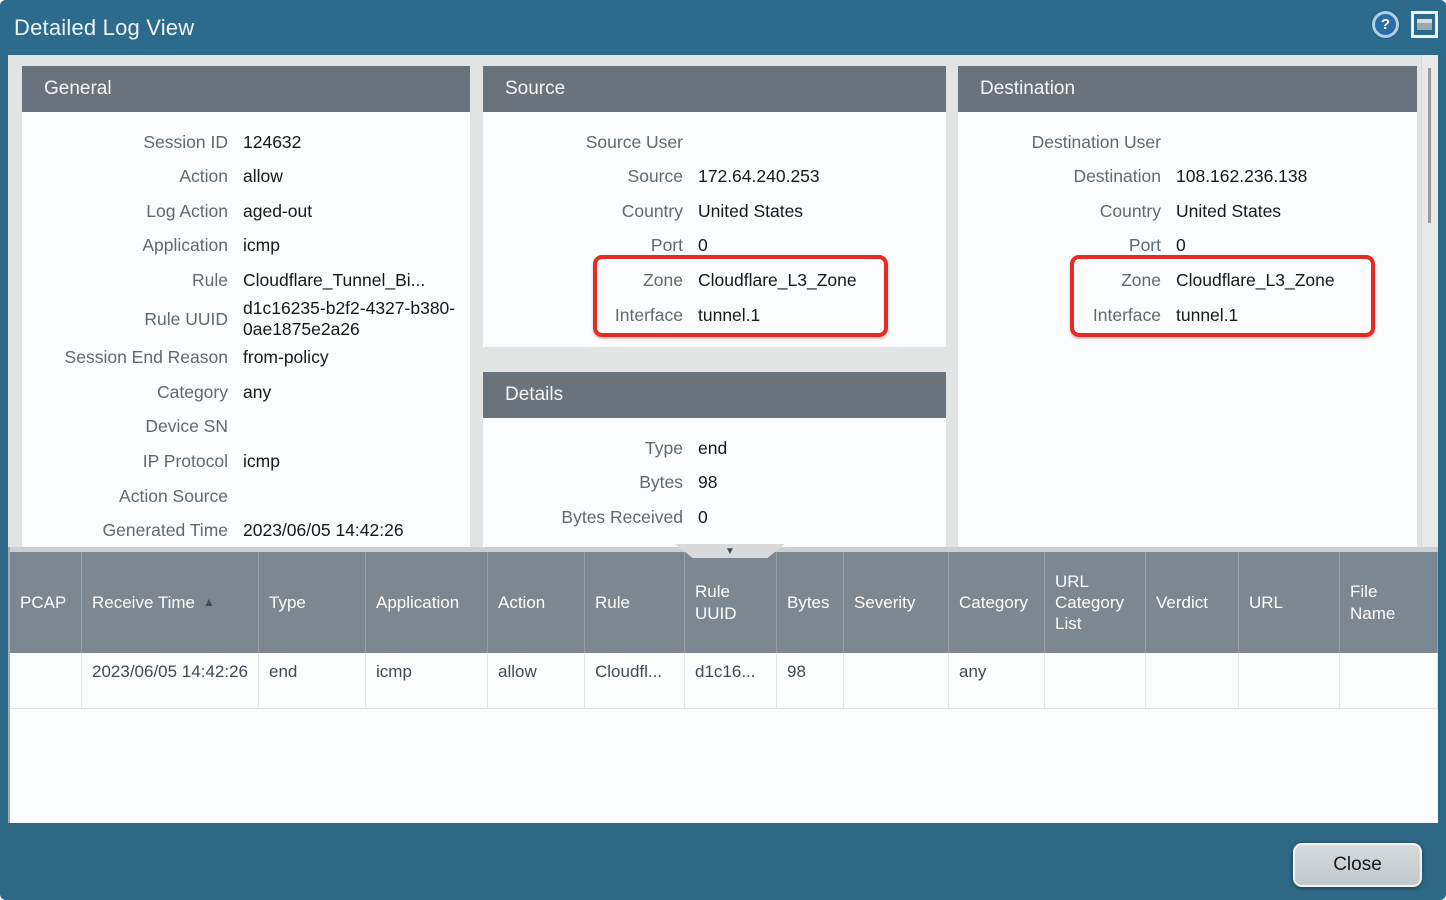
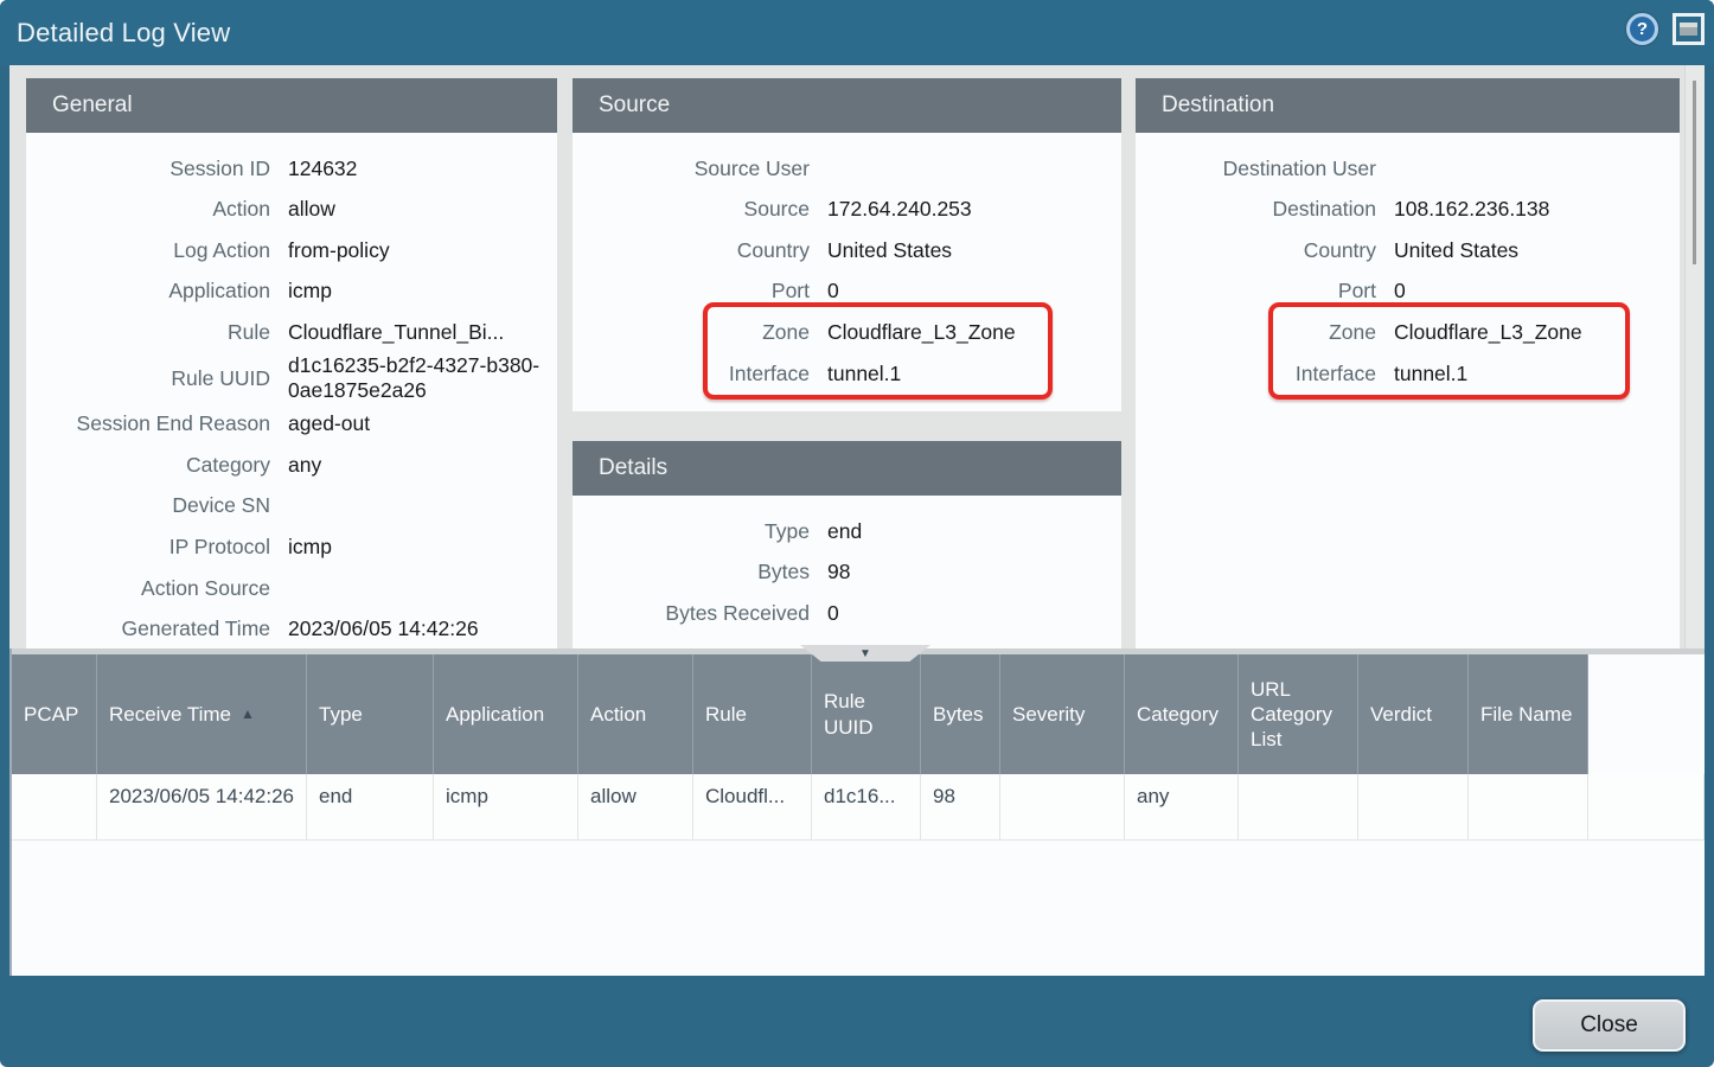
  Detailed Log View
  ?
  General
  Session ID
  124632
  Action
  allow
  Log Action
- aged-out
+ from-policy
  Application
  icmp
  Rule
  Cloudflare_Tunnel_Bi...
  Rule UUID
  d1c16235-b2f2-4327-b380-0ae1875e2a26
  Session End Reason
- from-policy
+ aged-out
  Category
  any
  Device SN
  IP Protocol
  icmp
  Action Source
  Generated Time
  2023/06/05 14:42:26
  Source
  Source User
  Source
  172.64.240.253
  Country
  United States
  Port
  0
  Zone
  Cloudflare_L3_Zone
  Interface
  tunnel.1
  Details
  Type
  end
  Bytes
  98
  Bytes Received
  0
  Destination
  Destination User
  Destination
  108.162.236.138
  Country
  United States
  Port
  0
  Zone
  Cloudflare_L3_Zone
  Interface
  tunnel.1
  PCAP
  Receive Time
  ▲
  Type
  Application
  Action
  Rule
  Rule UUID
  Bytes
  Severity
  Category
  URL Category List
  Verdict
- URL
  File Name
  2023/06/05 14:42:26
  end
  icmp
  allow
  Cloudfl...
  d1c16...
  98
  any
  ▼
  Close
